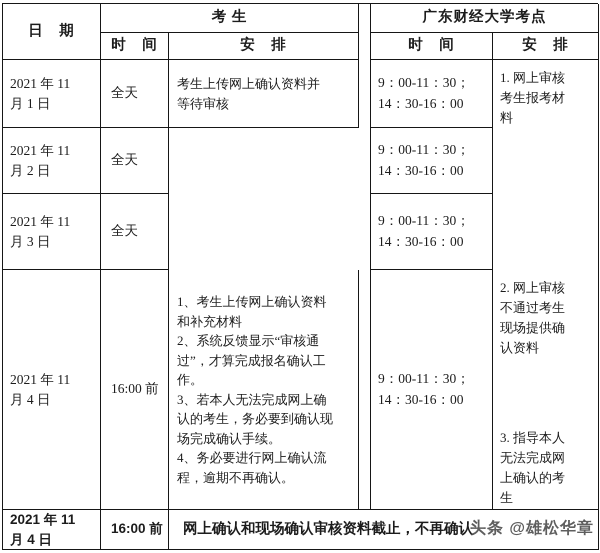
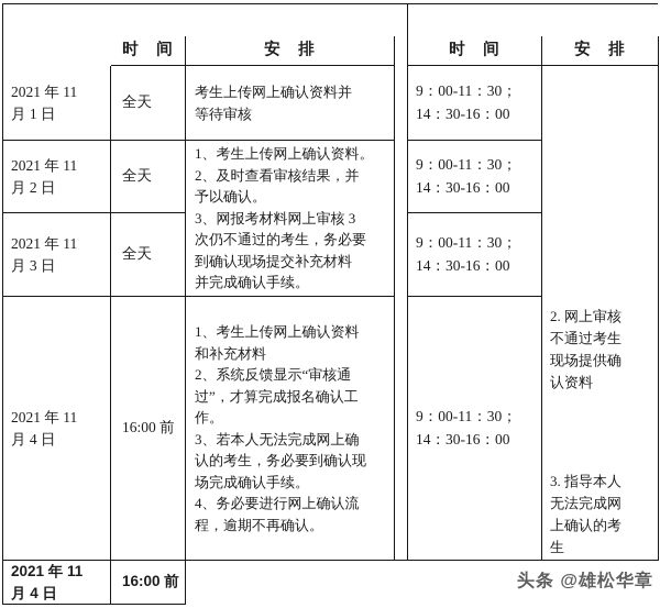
- 日 期
- 考 生
- 广东财经大学考点
  时 间
  安 排
  时 间
  安 排
  2021 年 11
  月 1 日
  全天
  考生上传网上确认资料并
  等待审核
  9：00-11：30；
  14：30-16：00
- 1. 网上审核
- 考生报考材
- 料
  2. 网上审核
  不通过考生
  现场提供确
  认资料
  3. 指导本人
  无法完成网
  上确认的考
  生
  2021 年 11
  月 2 日
  全天
+ 1、考生上传网上确认资料。
+ 2、及时查看审核结果，并
+ 予以确认。
+ 3、网报考材料网上审核 3
+ 次仍不通过的考生，务必要
+ 到确认现场提交补充材料
+ 并完成确认手续。
  9：00-11：30；
  14：30-16：00
  2021 年 11
  月 3 日
  全天
  9：00-11：30；
  14：30-16：00
  2021 年 11
  月 4 日
  16:00 前
  1、考生上传网上确认资料
  和补充材料
  2、系统反馈显示“审核通
  过”，才算完成报名确认工
  作。
  3、若本人无法完成网上确
  认的考生，务必要到确认现
  场完成确认手续。
  4、务必要进行网上确认流
  程，逾期不再确认。
  9：00-11：30；
  14：30-16：00
  2021 年 11
  月 4 日
  16:00 前
- 网上确认和现场确认审核资料截止，不再确认
  头条 @雄松华章
